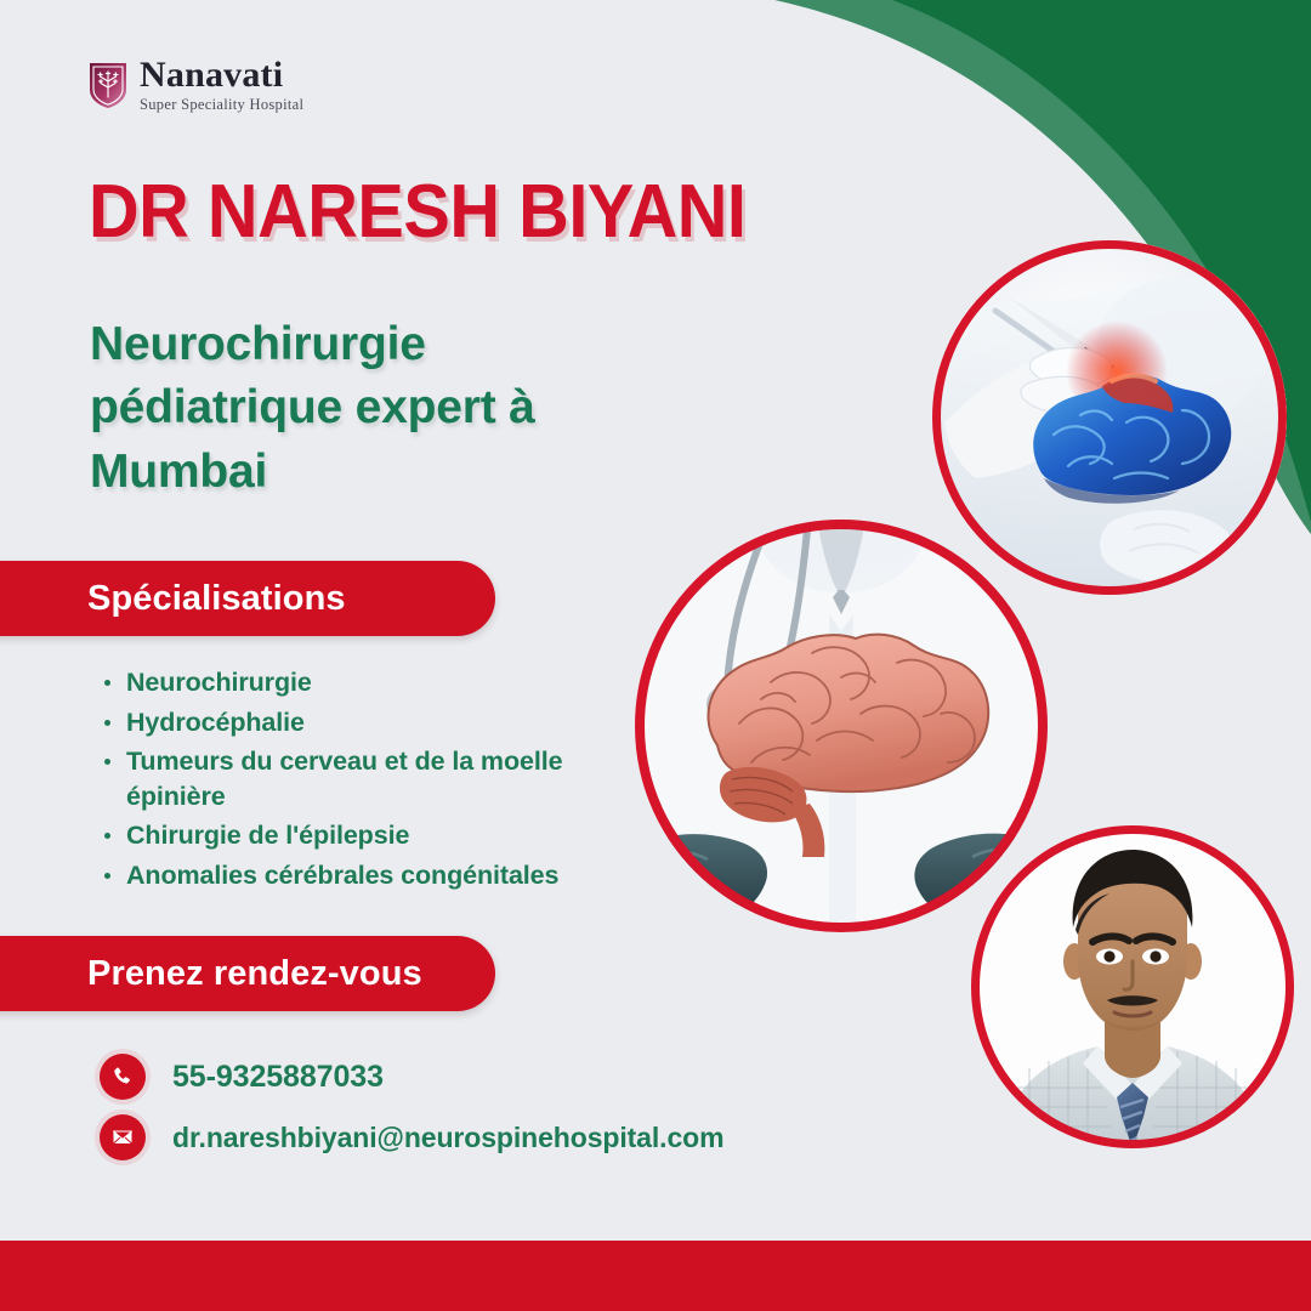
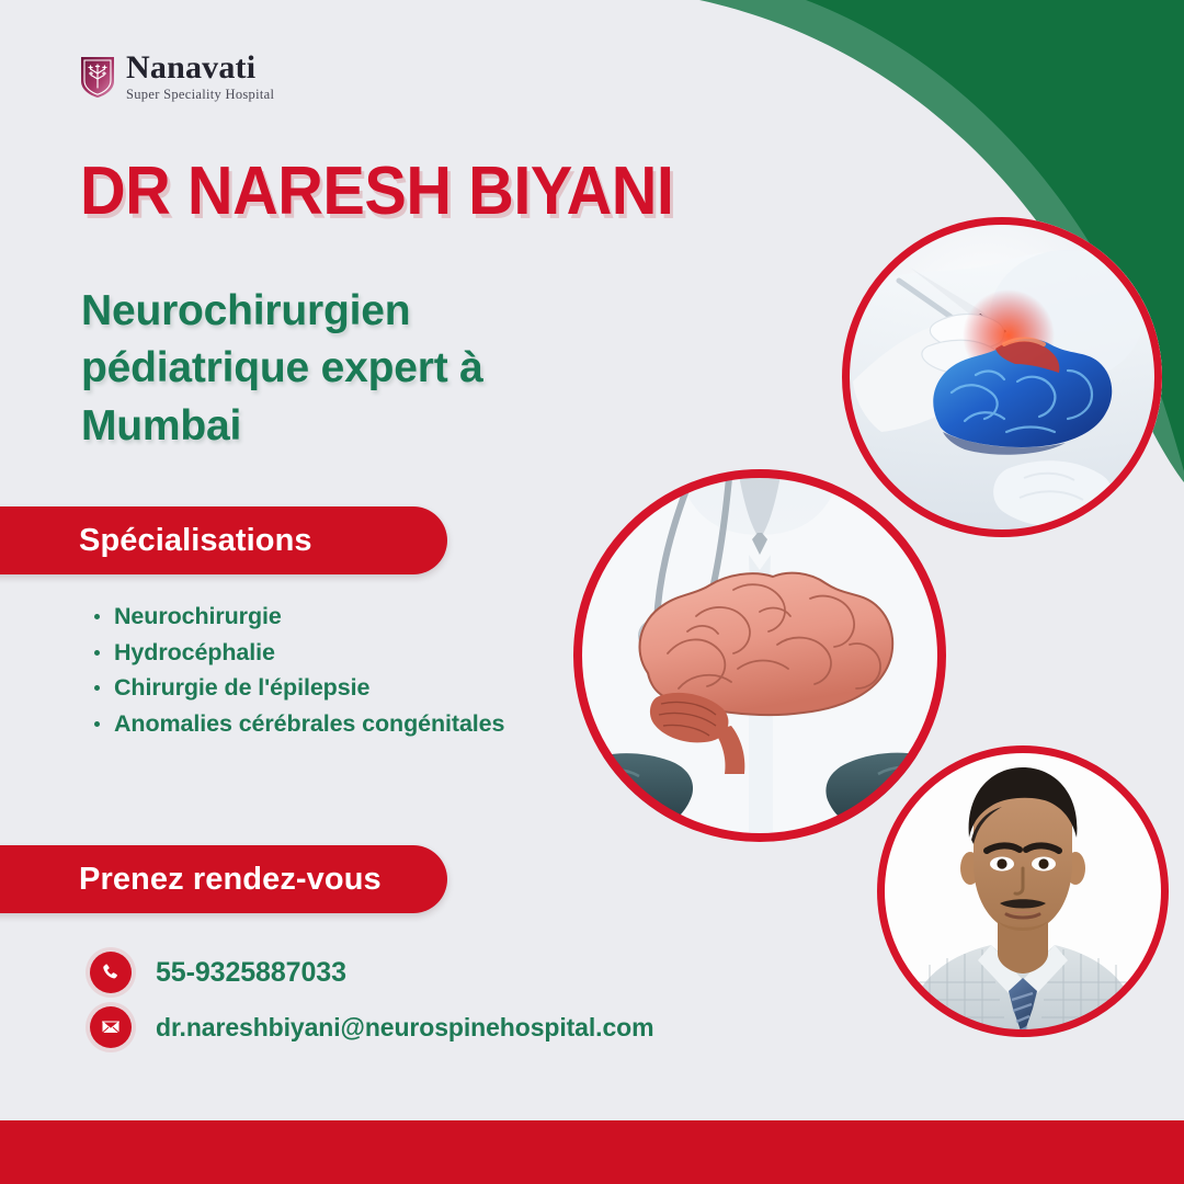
  Nanavati
  Super Speciality Hospital
  DR NARESH BIYANI
- Neurochirurgie pédiatrique expert à Mumbai
+ Neurochirurgien pédiatrique expert à Mumbai
  Spécialisations
  Neurochirurgie
  Hydrocéphalie
- Tumeurs du cerveau et de la moelle épinière
  Chirurgie de l'épilepsie
  Anomalies cérébrales congénitales
  Prenez rendez-vous
  55-9325887033
  dr.nareshbiyani@neurospinehospital.com
